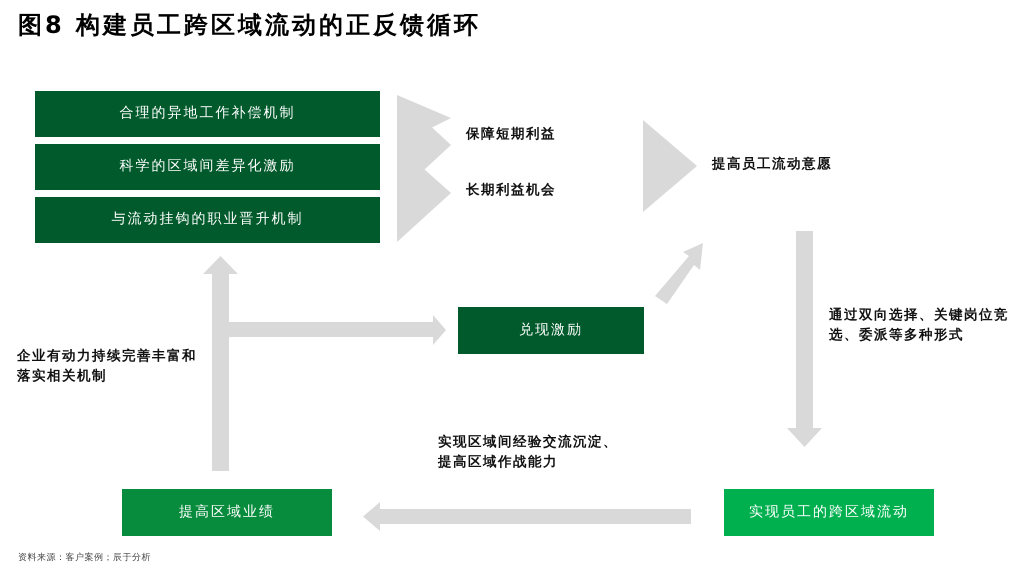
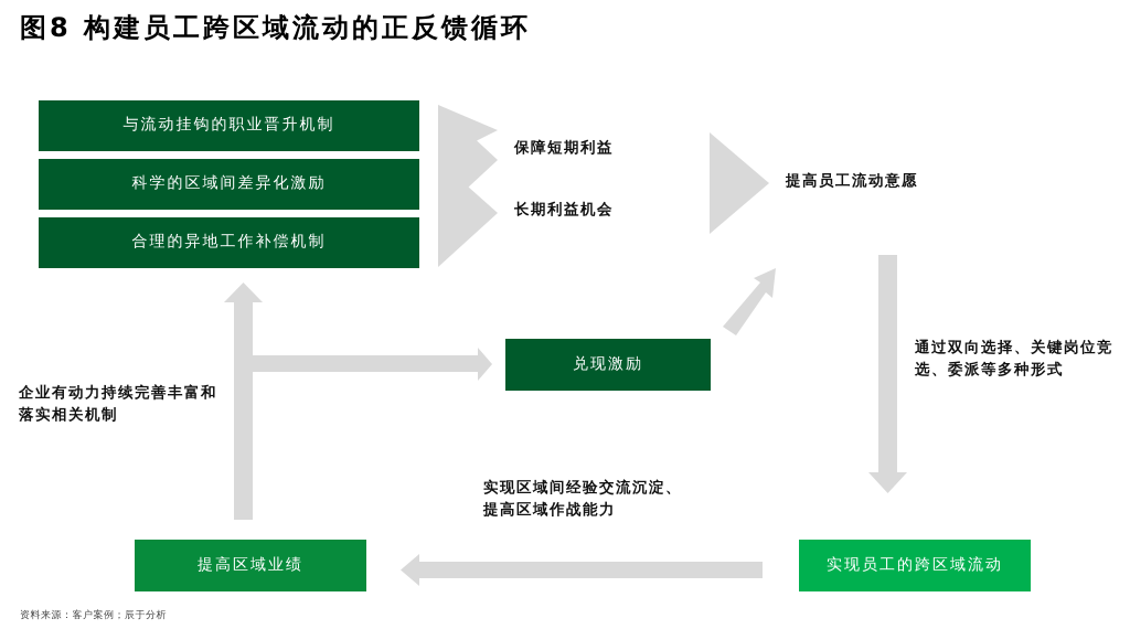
  图8 构建员工跨区域流动的正反馈循环
- 合理的异地工作补偿机制
+ 与流动挂钩的职业晋升机制
  科学的区域间差异化激励
- 与流动挂钩的职业晋升机制
+ 合理的异地工作补偿机制
  保障短期利益
  长期利益机会
  提高员工流动意愿
  通过双向选择、关键岗位竞选、委派等多种形式
  兑现激励
  企业有动力持续完善丰富和落实相关机制
  实现区域间经验交流沉淀、提高区域作战能力
  提高区域业绩
  实现员工的跨区域流动
  资料来源：客户案例；辰于分析
